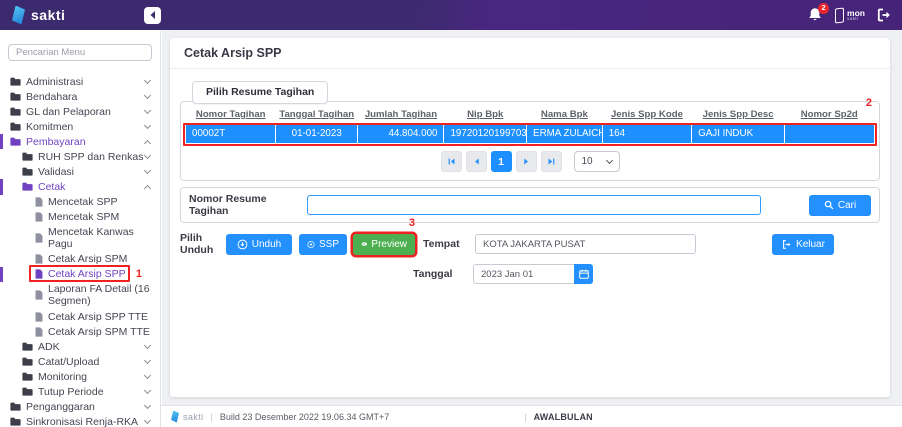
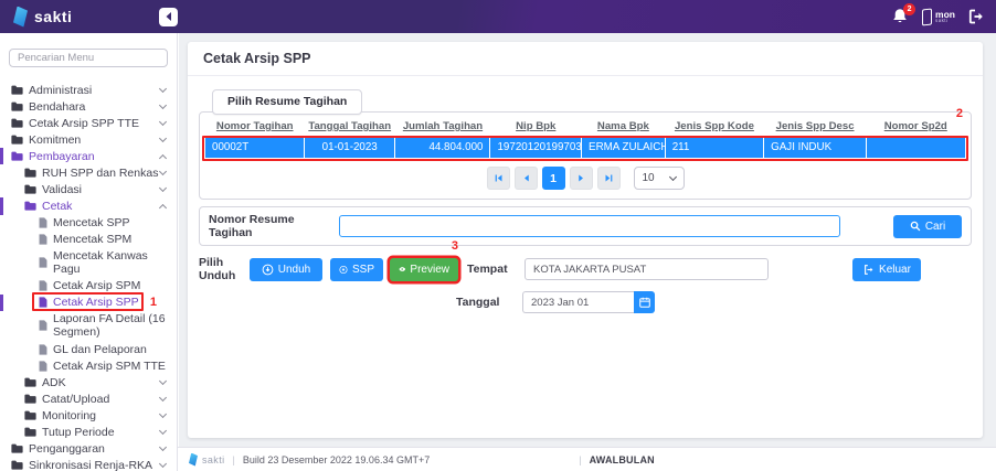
  sakti
  mon
  Pencarian Menu
  Administrasi
  Bendahara
- GL dan Pelaporan
+ Cetak Arsip SPP TTE
  Komitmen
  Pembayaran
  RUH SPP dan Renkas
  Validasi
  Cetak
  Mencetak SPP
  Mencetak SPM
  Mencetak Kanwas Pagu
  Cetak Arsip SPM
  Cetak Arsip SPP
  1
  Laporan FA Detail (16 Segmen)
- Cetak Arsip SPP TTE
+ GL dan Pelaporan
  Cetak Arsip SPM TTE
  ADK
  Catat/Upload
  Monitoring
  Tutup Periode
  Penganggaran
  Sinkronisasi Renja-RKA
  Cetak Arsip SPP
  Pilih Resume Tagihan
  2
  Nomor Tagihan	Tanggal Tagihan	Jumlah Tagihan	Nip Bpk	Nama Bpk	Jenis Spp Kode	Jenis Spp Desc	Nomor Sp2d
- 00002T	01-01-2023	44.804.000	19720120199703	ERMA ZULAICH	164	GAJI INDUK
+ 00002T	01-01-2023	44.804.000	19720120199703	ERMA ZULAICH	211	GAJI INDUK
  1
  10
  Nomor Resume Tagihan
  Cari
  Pilih Unduh
  Unduh
  SSP
  3
  Preview
  Tempat
  KOTA JAKARTA PUSAT
  Keluar
  Tanggal
  2023 Jan 01
  sakti
  |
  Build 23 Desember 2022 19.06.34 GMT+7
  |
  AWALBULAN
